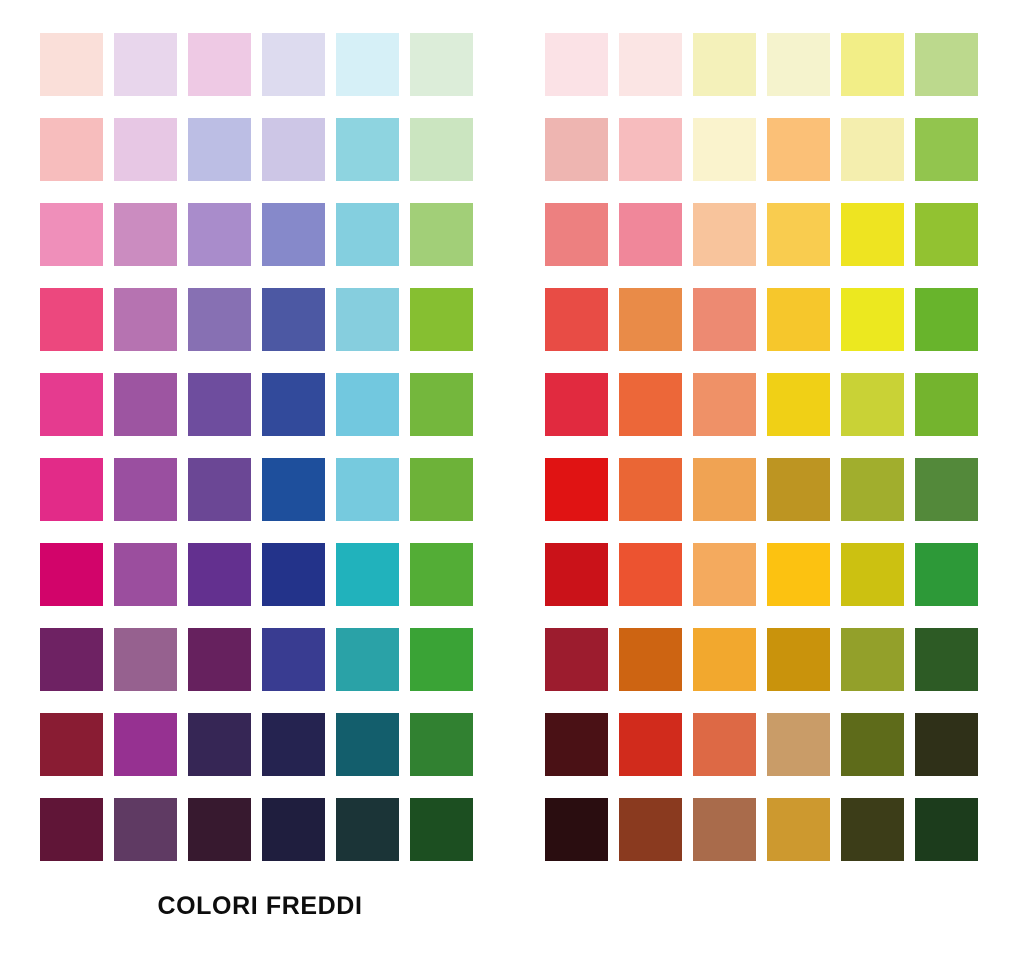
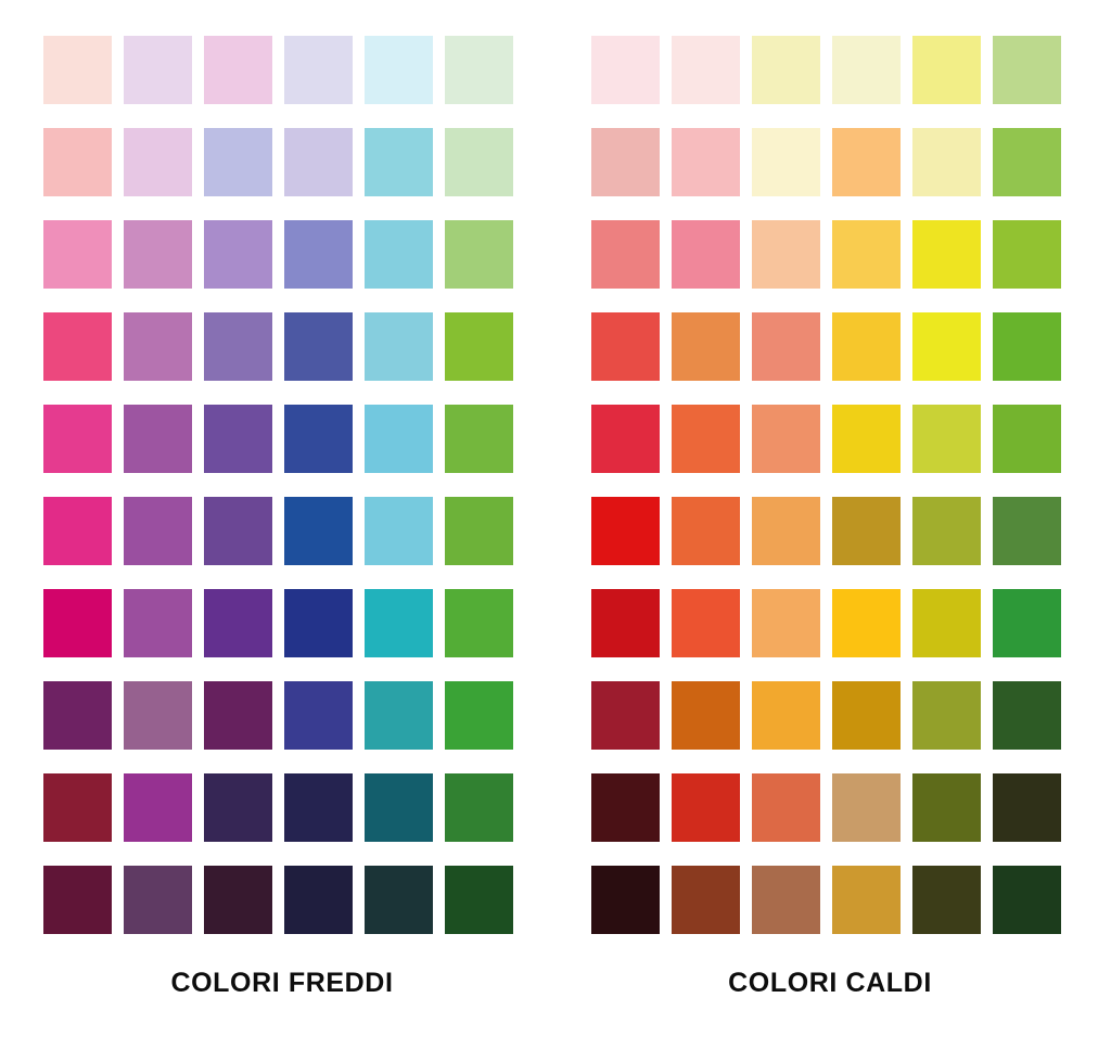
  COLORI FREDDI
+ COLORI CALDI
